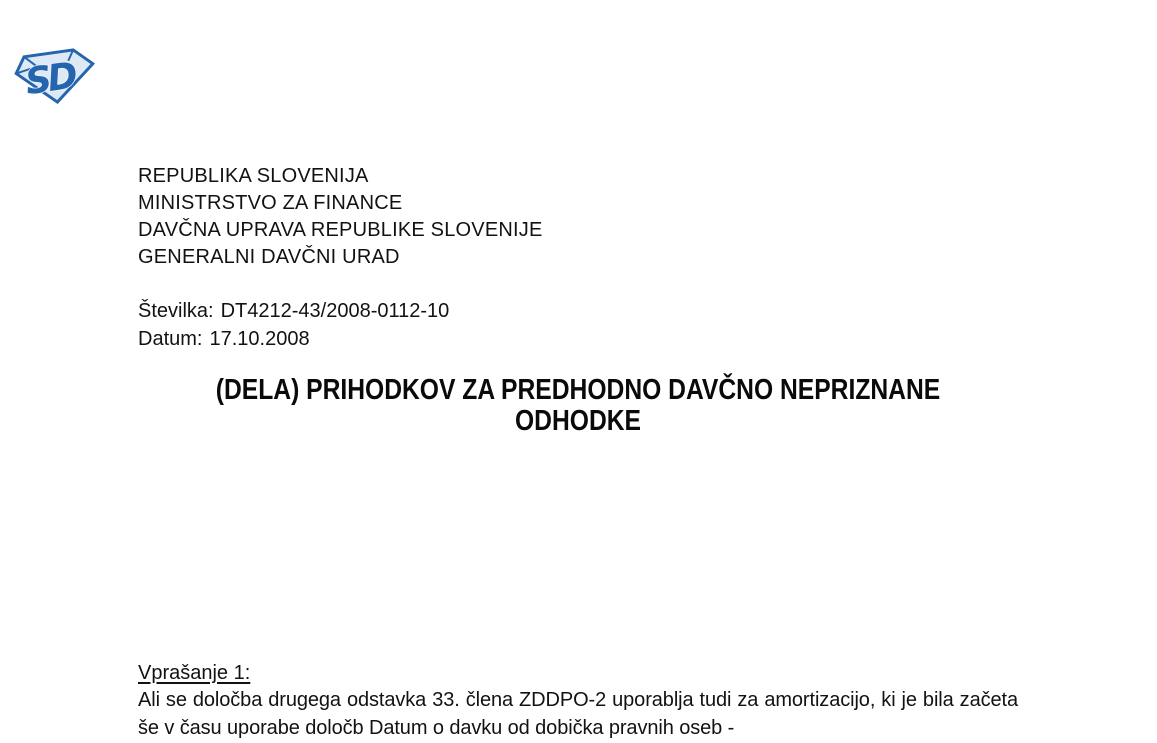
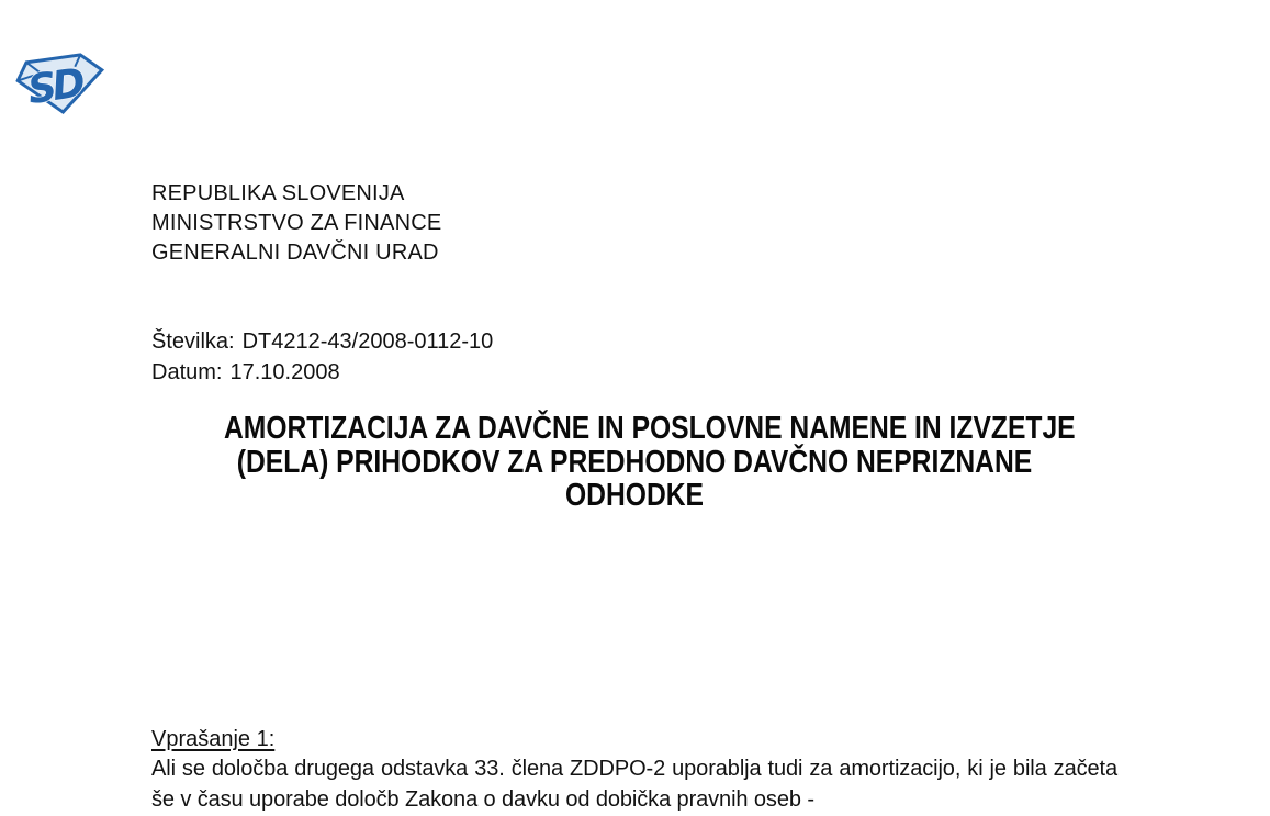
  REPUBLIKA SLOVENIJA
  MINISTRSTVO ZA FINANCE
- DAVČNA UPRAVA REPUBLIKE SLOVENIJE
  GENERALNI DAVČNI URAD
  Številka: DT4212-43/2008-0112-10
  Datum: 17.10.2008
+ AMORTIZACIJA ZA DAVČNE IN POSLOVNE NAMENE IN IZVZETJE
  (DELA) PRIHODKOV ZA PREDHODNO DAVČNO NEPRIZNANE
  ODHODKE
  Vprašanje 1:
- Ali se določba drugega odstavka 33. člena ZDDPO-2 uporablja tudi za amortizacijo, ki je bila začeta še v času uporabe določb Datum o davku od dobička pravnih oseb -
+ Ali se določba drugega odstavka 33. člena ZDDPO-2 uporablja tudi za amortizacijo, ki je bila začeta še v času uporabe določb Zakona o davku od dobička pravnih oseb -
